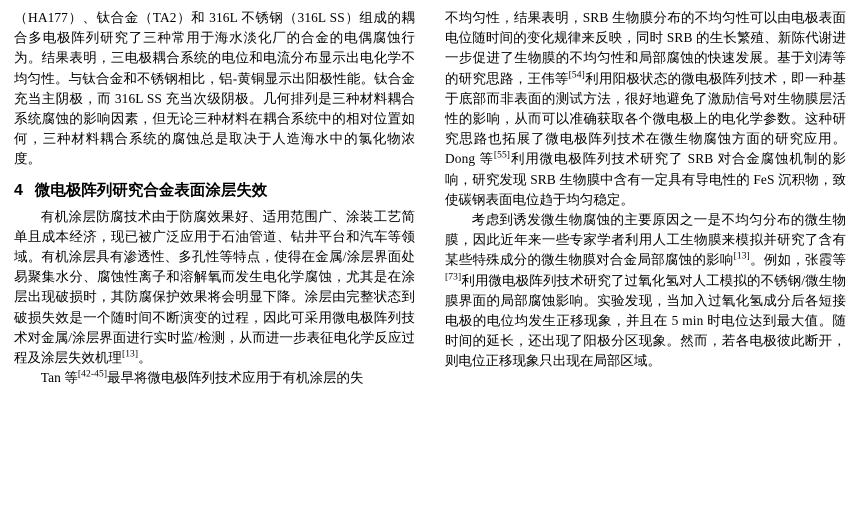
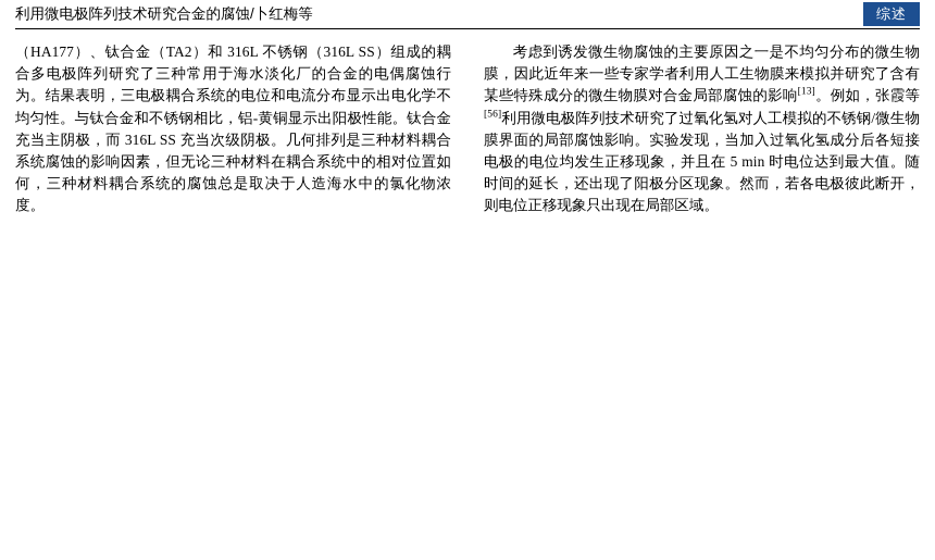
+ 利用微电极阵列技术研究合金的腐蚀/卜红梅等
+ 综述
  （HA177）、钛合金（TA2）和 316L 不锈钢（316L SS）组成的耦合多电极阵列研究了三种常用于海水淡化厂的合金的电偶腐蚀行为。结果表明，三电极耦合系统的电位和电流分布显示出电化学不均匀性。与钛合金和不锈钢相比，铝-黄铜显示出阳极性能。钛合金充当主阴极，而 316L SS 充当次级阴极。几何排列是三种材料耦合系统腐蚀的影响因素，但无论三种材料在耦合系统中的相对位置如何，三种材料耦合系统的腐蚀总是取决于人造海水中的氯化物浓度。
- 4
- 微电极阵列研究合金表面涂层失效
- 有机涂层防腐技术由于防腐效果好、适用范围广、涂装工艺简单且成本经济，现已被广泛应用于石油管道、钻井平台和汽车等领域。有机涂层具有渗透性、多孔性等特点，使得在金属/涂层界面处易聚集水分、腐蚀性离子和溶解氧而发生电化学腐蚀，尤其是在涂层出现破损时，其防腐保护效果将会明显下降。涂层由完整状态到破损失效是一个随时间不断演变的过程，因此可采用微电极阵列技术对金属/涂层界面进行实时监/检测，从而进一步表征电化学反应过程及涂层失效机理[13]。
- Tan 等[42-45]最早将微电极阵列技术应用于有机涂层的失
- 不均匀性，结果表明，SRB 生物膜分布的不均匀性可以由电极表面电位随时间的变化规律来反映，同时 SRB 的生长繁殖、新陈代谢进一步促进了生物膜的不均匀性和局部腐蚀的快速发展。基于刘涛等的研究思路，王伟等[54]利用阳极状态的微电极阵列技术，即一种基于底部而非表面的测试方法，很好地避免了激励信号对生物膜层活性的影响，从而可以准确获取各个微电极上的电化学参数。这种研究思路也拓展了微电极阵列技术在微生物腐蚀方面的研究应用。Dong 等[55]利用微电极阵列技术研究了 SRB 对合金腐蚀机制的影响，研究发现 SRB 生物膜中含有一定具有导电性的 FeS 沉积物，致使碳钢表面电位趋于均匀稳定。
- 考虑到诱发微生物腐蚀的主要原因之一是不均匀分布的微生物膜，因此近年来一些专家学者利用人工生物膜来模拟并研究了含有某些特殊成分的微生物膜对合金局部腐蚀的影响[13]。例如，张霞等[73]利用微电极阵列技术研究了过氧化氢对人工模拟的不锈钢/微生物膜界面的局部腐蚀影响。实验发现，当加入过氧化氢成分后各短接电极的电位均发生正移现象，并且在 5 min 时电位达到最大值。随时间的延长，还出现了阳极分区现象。然而，若各电极彼此断开，则电位正移现象只出现在局部区域。
+ 考虑到诱发微生物腐蚀的主要原因之一是不均匀分布的微生物膜，因此近年来一些专家学者利用人工生物膜来模拟并研究了含有某些特殊成分的微生物膜对合金局部腐蚀的影响[13]。例如，张霞等[56]利用微电极阵列技术研究了过氧化氢对人工模拟的不锈钢/微生物膜界面的局部腐蚀影响。实验发现，当加入过氧化氢成分后各短接电极的电位均发生正移现象，并且在 5 min 时电位达到最大值。随时间的延长，还出现了阳极分区现象。然而，若各电极彼此断开，则电位正移现象只出现在局部区域。
